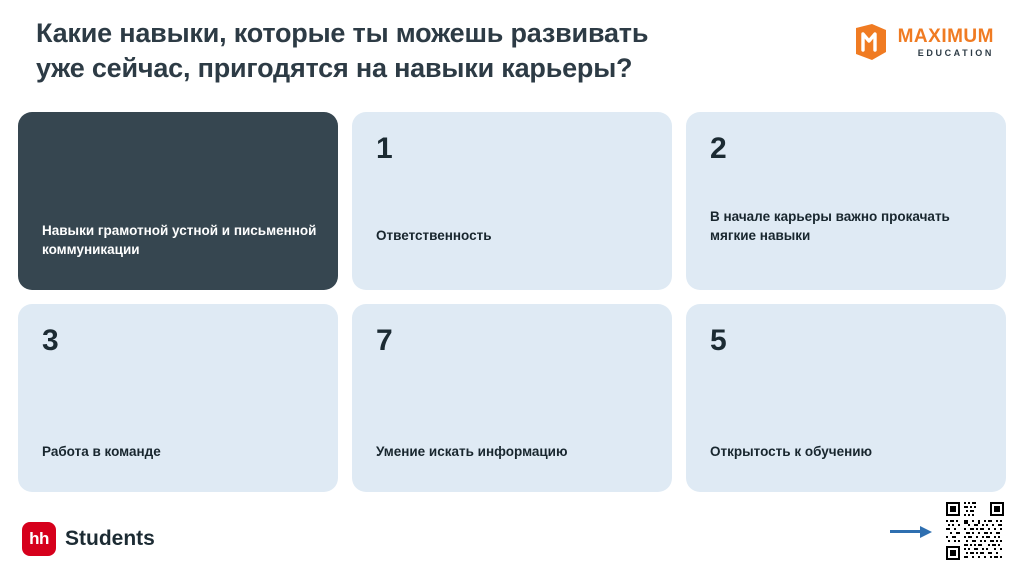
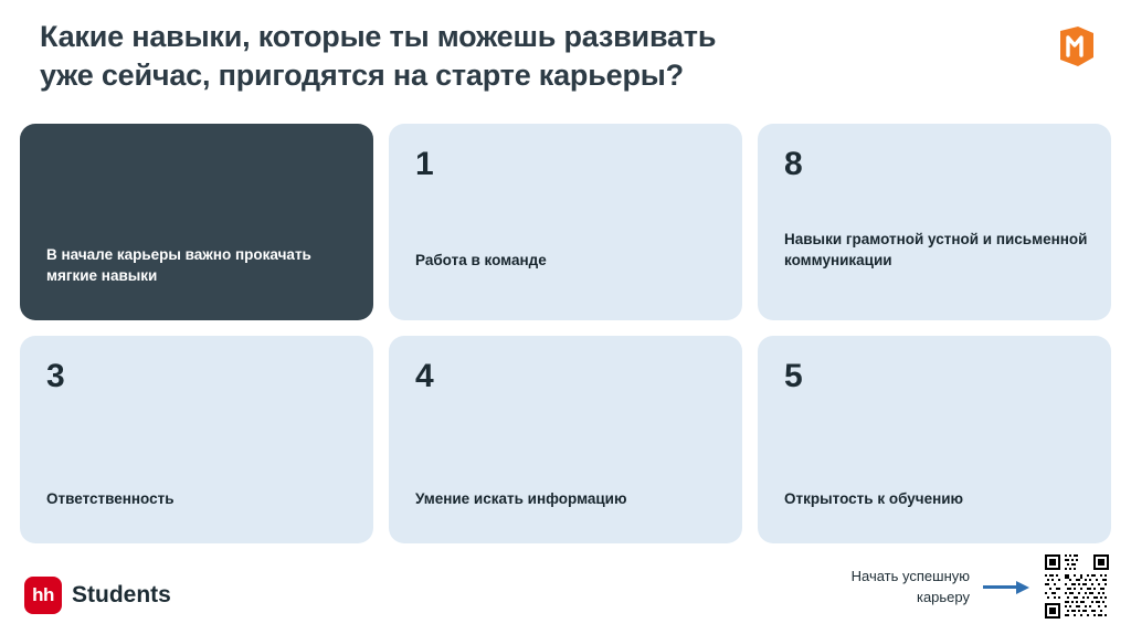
- Какие навыки, которые ты можешь развивать уже сейчас, пригодятся на навыки карьеры?
+ Какие навыки, которые ты можешь развивать уже сейчас, пригодятся на старте карьеры?
- MAXIMUM
- EDUCATION
- Навыки грамотной устной и письменной коммуникации
+ В начале карьеры важно прокачать мягкие навыки
  1
- Ответственность
+ Работа в команде
- 2
+ 8
- В начале карьеры важно прокачать мягкие навыки
+ Навыки грамотной устной и письменной коммуникации
  3
- Работа в команде
+ Ответственность
- 7
+ 4
  Умение искать информацию
  5
  Открытость к обучению
  hh
  Students
+ Начать успешную карьеру
